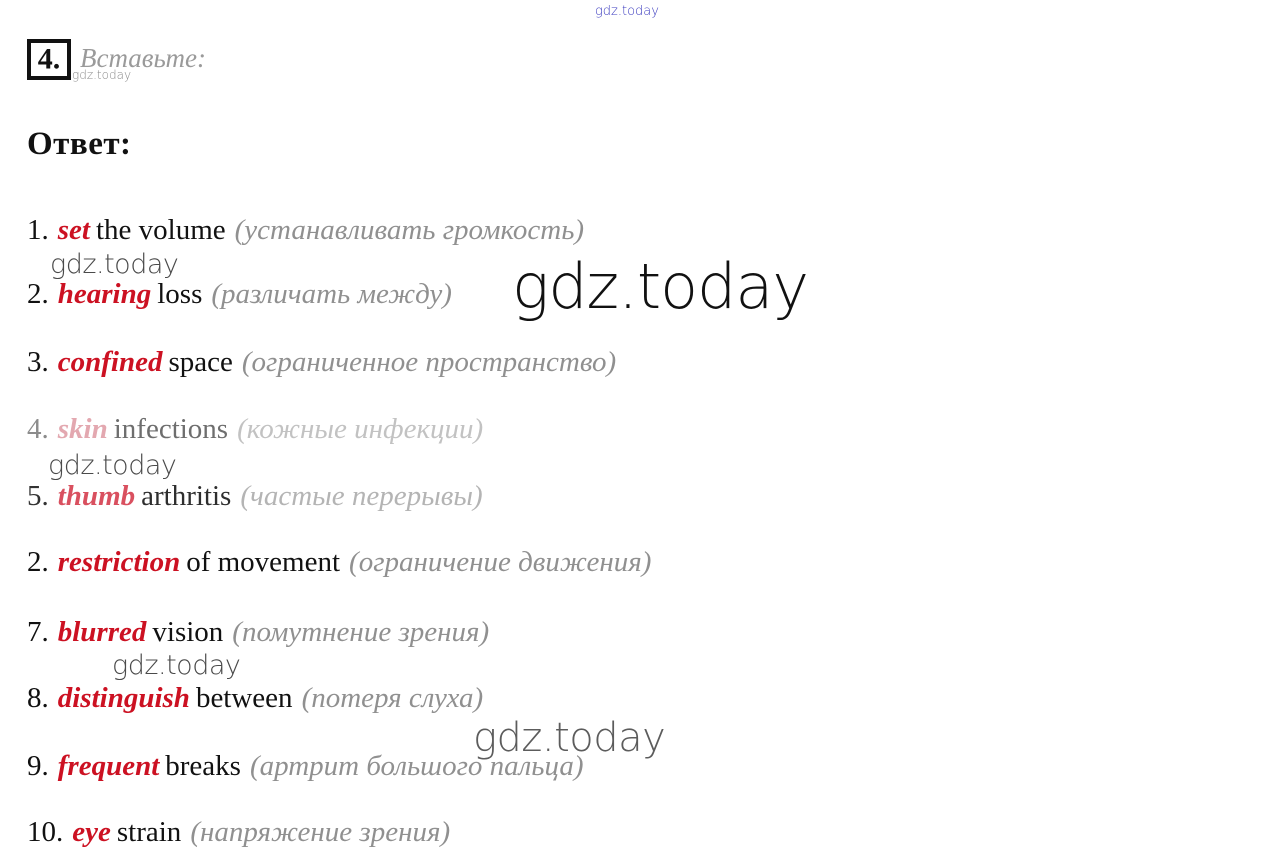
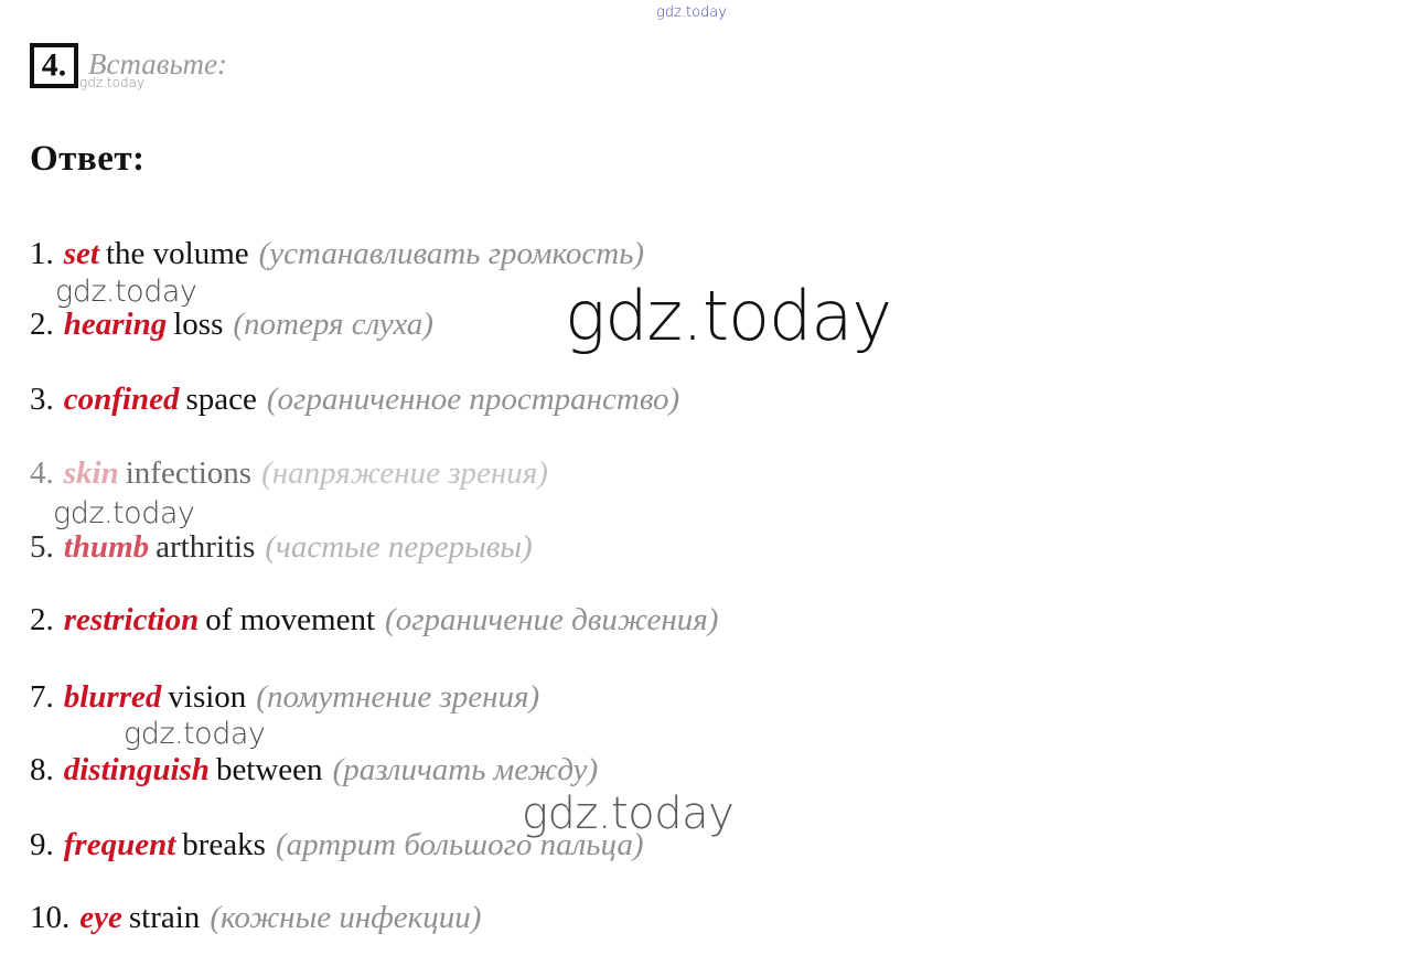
  gdz.today
  4.
  Вставьте:
  gdz.today
  Ответ:
  gdz.today
  gdz.today
  gdz.today
  gdz.today
  gdz.today
  1. set the volume (устанавливать громкость)
- 2. hearing loss (различать между)
+ 2. hearing loss (потеря слуха)
  3. confined space (ограниченное пространство)
- 4. skin infections (кожные инфекции)
+ 4. skin infections (напряжение зрения)
  5. thumb arthritis (частые перерывы)
  2. restriction of movement (ограничение движения)
  7. blurred vision (помутнение зрения)
- 8. distinguish between (потеря слуха)
+ 8. distinguish between (различать между)
  9. frequent breaks (артрит большого пальца)
- 10. eye strain (напряжение зрения)
+ 10. eye strain (кожные инфекции)
